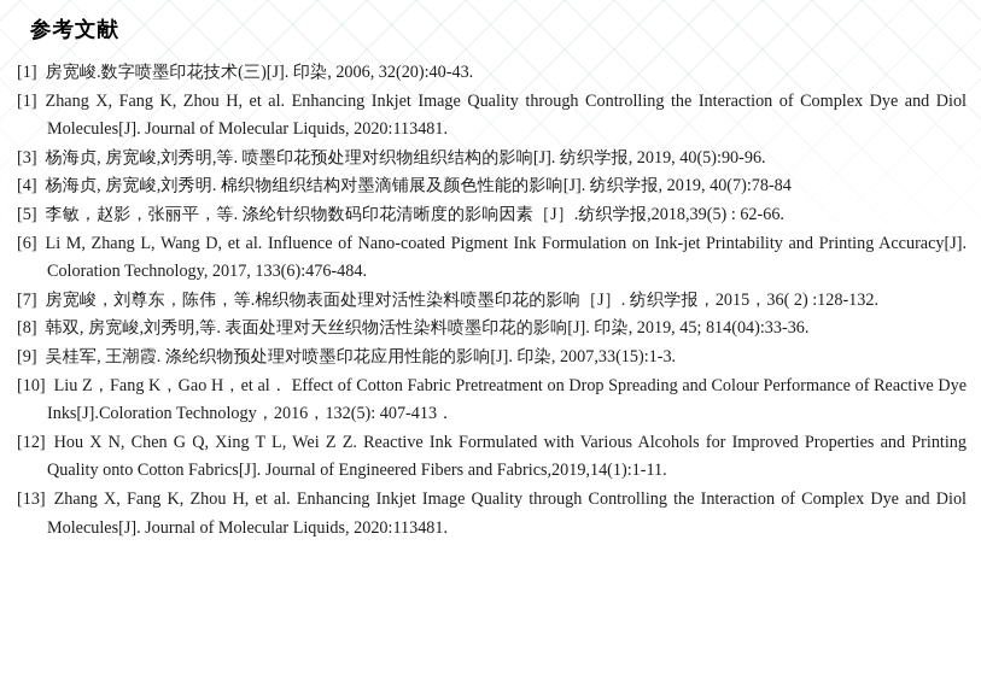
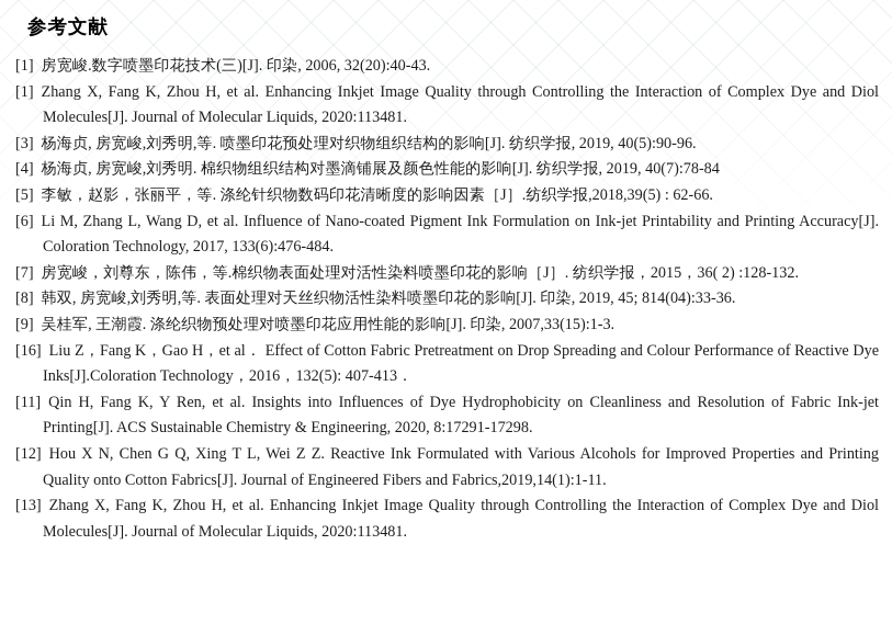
  参考文献
  [1] 房宽峻.数字喷墨印花技术(三)[J]. 印染, 2006, 32(20):40-43.
  [1] Zhang X, Fang K, Zhou H, et al. Enhancing Inkjet Image Quality through Controlling the Interaction of Complex Dye and Diol Molecules[J]. Journal of Molecular Liquids, 2020:113481.
  [3] 杨海贞, 房宽峻,刘秀明,等. 喷墨印花预处理对织物组织结构的影响[J]. 纺织学报, 2019, 40(5):90-96.
  [4] 杨海贞, 房宽峻,刘秀明. 棉织物组织结构对墨滴铺展及颜色性能的影响[J]. 纺织学报, 2019, 40(7):78-84
  [5] 李敏，赵影，张丽平，等. 涤纶针织物数码印花清晰度的影响因素［J］.纺织学报,2018,39(5) : 62-66.
  [6] Li M, Zhang L, Wang D, et al. Influence of Nano-coated Pigment Ink Formulation on Ink-jet Printability and Printing Accuracy[J]. Coloration Technology, 2017, 133(6):476-484.
  [7] 房宽峻，刘尊东，陈伟，等.棉织物表面处理对活性染料喷墨印花的影响［J］. 纺织学报，2015，36( 2) :128-132.
  [8] 韩双, 房宽峻,刘秀明,等. 表面处理对天丝织物活性染料喷墨印花的影响[J]. 印染, 2019, 45; 814(04):33-36.
  [9] 吴桂军, 王潮霞. 涤纶织物预处理对喷墨印花应用性能的影响[J]. 印染, 2007,33(15):1-3.
- [10] Liu Z，Fang K，Gao H，et al． Effect of Cotton Fabric Pretreatment on Drop Spreading and Colour Performance of Reactive Dye Inks[J].Coloration Technology，2016，132(5): 407-413．
+ [16] Liu Z，Fang K，Gao H，et al． Effect of Cotton Fabric Pretreatment on Drop Spreading and Colour Performance of Reactive Dye Inks[J].Coloration Technology，2016，132(5): 407-413．
+ [11] Qin H, Fang K, Y Ren, et al. Insights into Influences of Dye Hydrophobicity on Cleanliness and Resolution of Fabric Ink-jet Printing[J]. ACS Sustainable Chemistry & Engineering, 2020, 8:17291-17298.
  [12] Hou X N, Chen G Q, Xing T L, Wei Z Z. Reactive Ink Formulated with Various Alcohols for Improved Properties and Printing Quality onto Cotton Fabrics[J]. Journal of Engineered Fibers and Fabrics,2019,14(1):1-11.
  [13] Zhang X, Fang K, Zhou H, et al. Enhancing Inkjet Image Quality through Controlling the Interaction of Complex Dye and Diol Molecules[J]. Journal of Molecular Liquids, 2020:113481.
